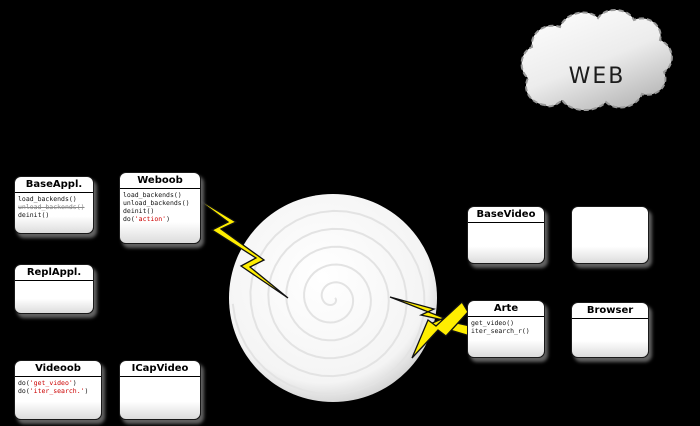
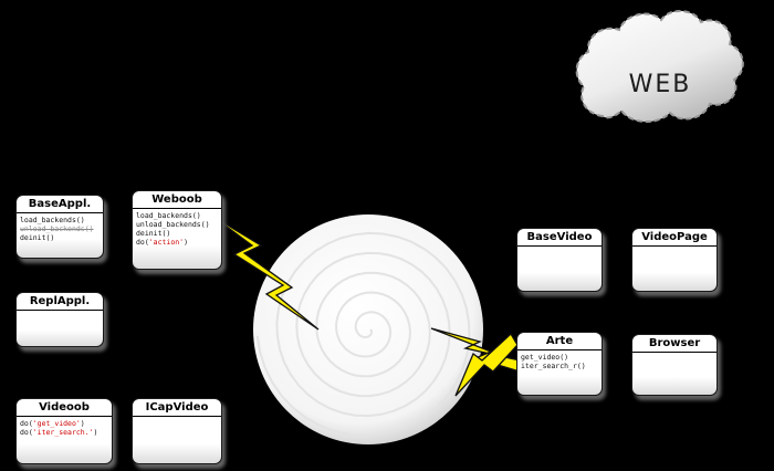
  WEB
  BaseAppl.
  load_backends()
  unload_backends()
  deinit()
  Weboob
  load_backends()
  unload_backends()
  deinit()
  do('action')
  ReplAppl.
  Videoob
  do('get_video')
  do('iter_search.')
  ICapVideo
  BaseVideo
+ VideoPage
  Arte
  get_video()
  iter_search_r()
  Browser
